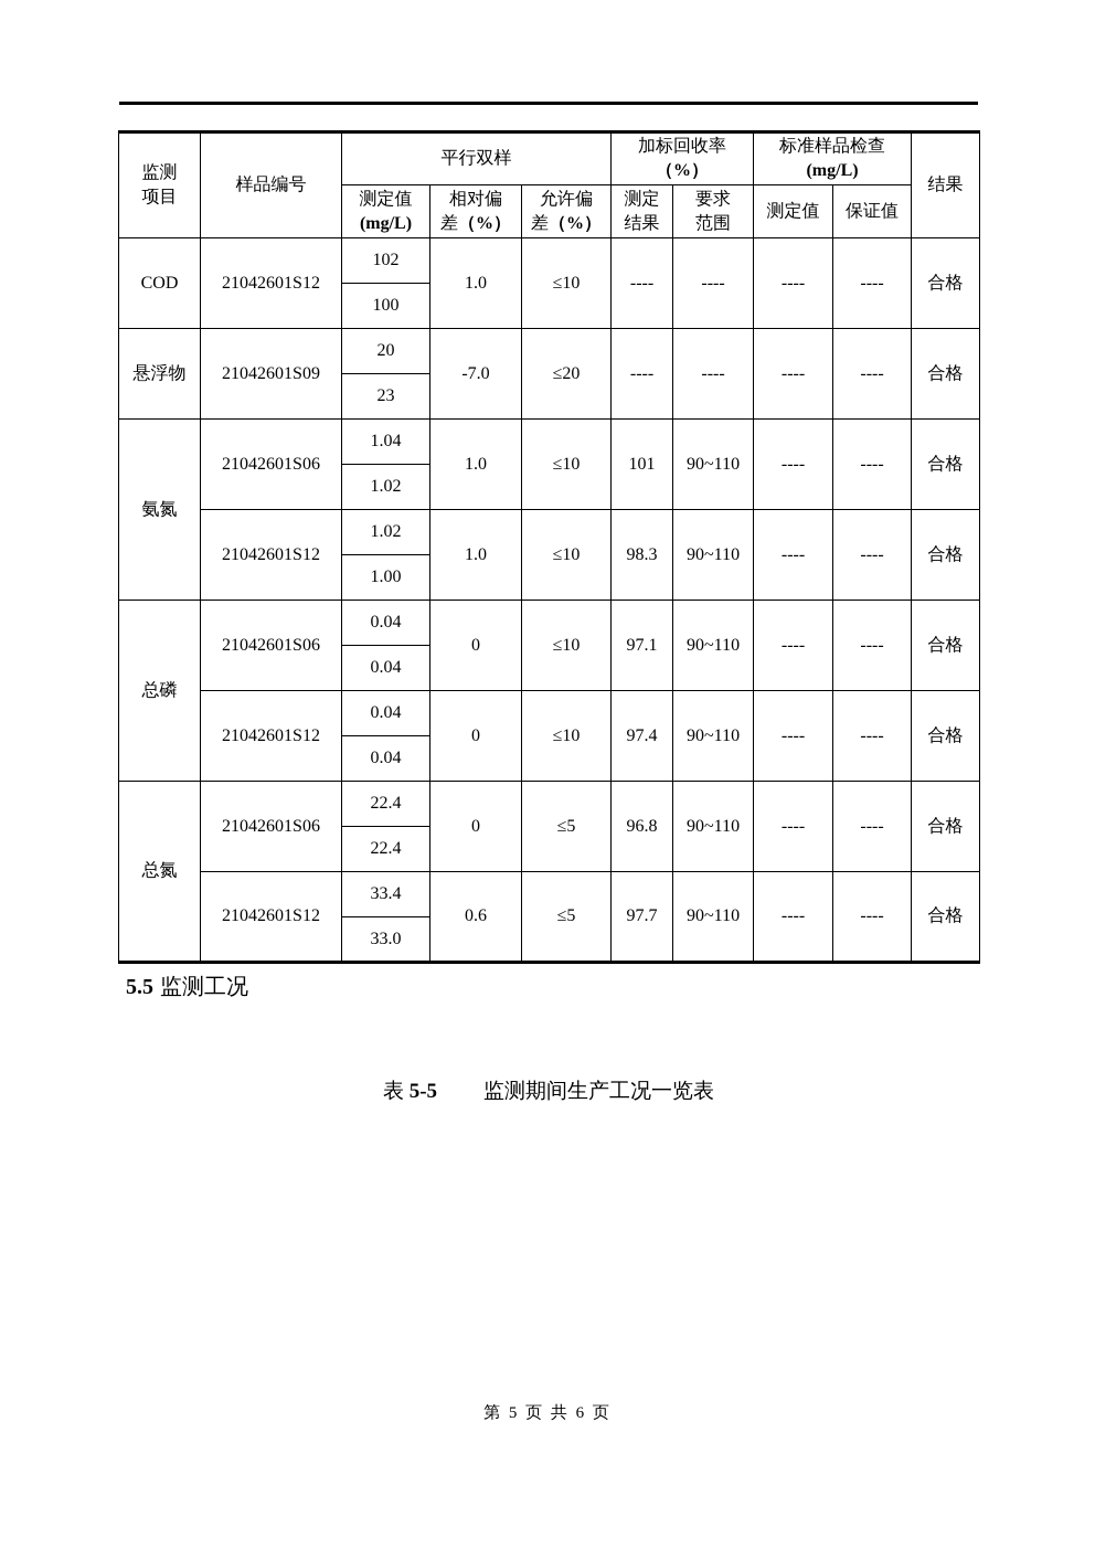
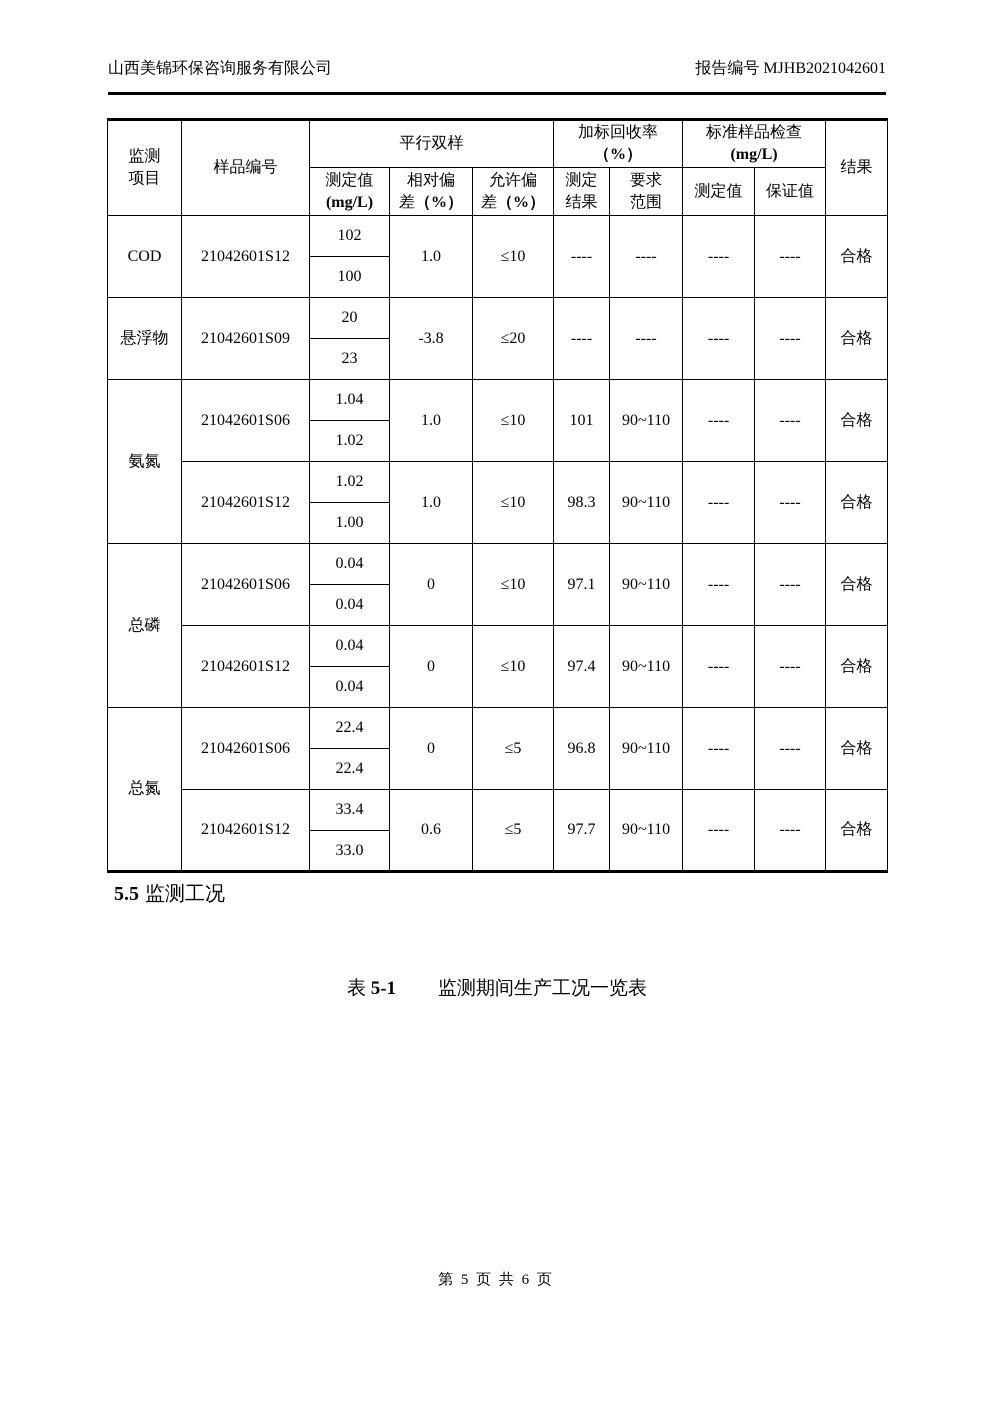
+ 山西美锦环保咨询服务有限公司
+ 报告编号 MJHB2021042601
  监测 项目	样品编号	平行双样	加标回收率 （%）	标准样品检查 (mg/L)	结果
  测定值 (mg/L)	相对偏 差（%）	允许偏 差（%）	测定 结果	要求 范围	测定值	保证值
  COD	21042601S12	102	1.0	≤10	----	----	----	----	合格
  100
- 悬浮物	21042601S09	20	-7.0	≤20	----	----	----	----	合格
+ 悬浮物	21042601S09	20	-3.8	≤20	----	----	----	----	合格
  23
  氨氮	21042601S06	1.04	1.0	≤10	101	90~110	----	----	合格
  1.02
  21042601S12	1.02	1.0	≤10	98.3	90~110	----	----	合格
  1.00
  总磷	21042601S06	0.04	0	≤10	97.1	90~110	----	----	合格
  0.04
  21042601S12	0.04	0	≤10	97.4	90~110	----	----	合格
  0.04
  总氮	21042601S06	22.4	0	≤5	96.8	90~110	----	----	合格
  22.4
  21042601S12	33.4	0.6	≤5	97.7	90~110	----	----	合格
  33.0
  5.5 监测工况
- 表 5-5 监测期间生产工况一览表
+ 表 5-1 监测期间生产工况一览表
  第 5 页 共 6 页
